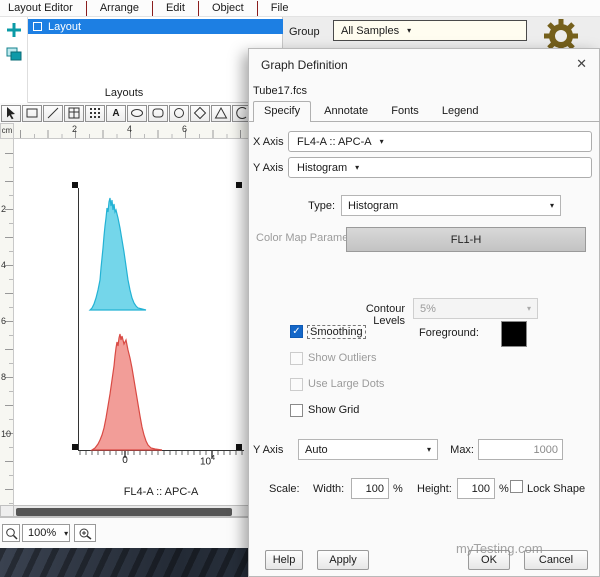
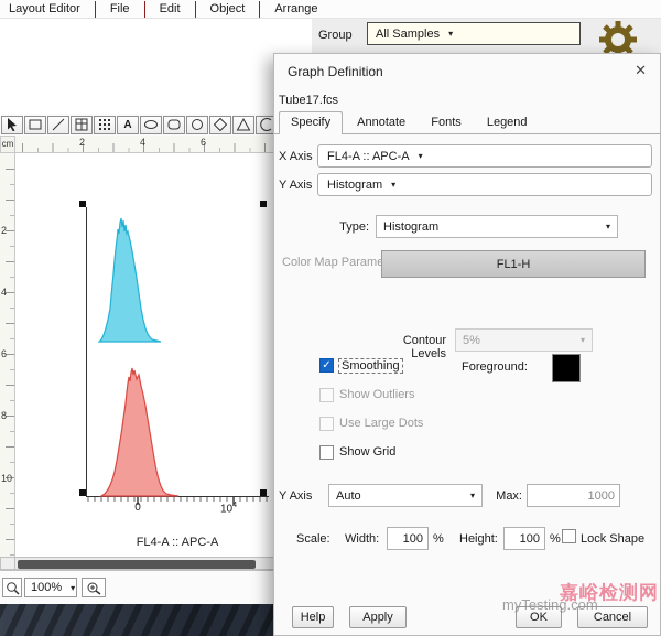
  Layout Editor
- Arrange
+ File
  Edit
  Object
- File
+ Arrange
- Layout
- Layouts
  Group
  All Samples
  ▾
  A
  cm
  2
  4
  6
  2
  4
  6
  8
  10
  0
  FL4-A :: APC-A
  100%
  ▾
  Graph Definition
  ✕
  Tube17.fcs
  Specify Annotate Fonts Legend
  X Axis
  FL4-A :: APC-A
  ▾
  Y Axis
  Histogram
  ▾
  Type:
  Histogram
  ▾
  Color Map Param
  FL1-H
  Contour Levels
  5%
  ▾
  ✓
  Smoothing
  Foreground:
  Show Outliers
  Use Large Dots
  Show Grid
  Y Axis
  Auto
  ▾
  Max:
  1000
  Scale:
  Width:
  100
  %
  Height:
  100
  %
  Lock Shape
  Help
  Apply
  OK
  Cancel
+ 嘉峪检测网
  myTesting.com
